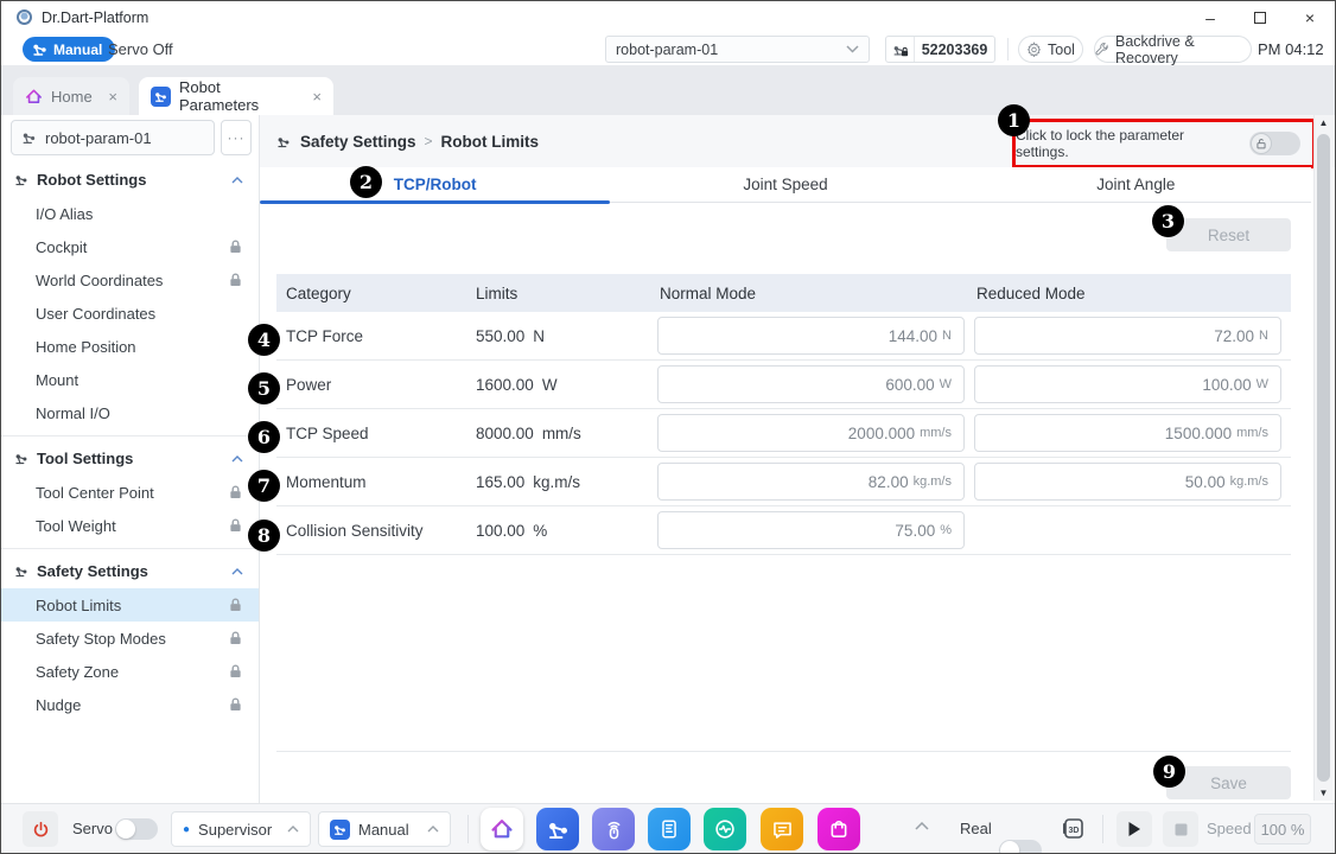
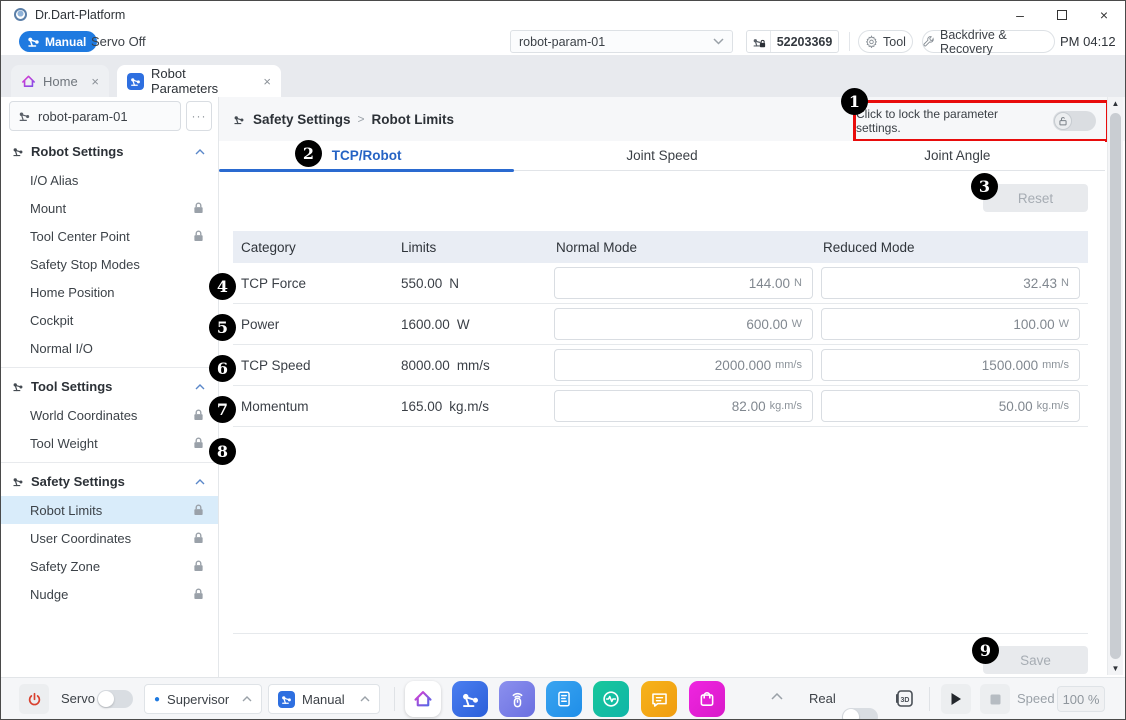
  Dr.Dart-Platform
  –
  ×
  Manual
  Servo Off
  robot-param-01
  52203369
  Tool
  Backdrive & Recovery
  PM 04:12
  Home
  ×
  Robot Parameters
  ×
  robot-param-01
  ···
  Robot Settings
  I/O Alias
- Cockpit
+ Mount
- World Coordinates
+ Tool Center Point
- User Coordinates
+ Safety Stop Modes
  Home Position
- Mount
+ Cockpit
  Normal I/O
  Tool Settings
- Tool Center Point
+ World Coordinates
  Tool Weight
  Safety Settings
  Robot Limits
- Safety Stop Modes
+ User Coordinates
  Safety Zone
  Nudge
  Safety Settings
  >
  Robot Limits
  Click to lock the parameter settings.
  TCP/Robot
  Joint Speed
  Joint Angle
  Reset
  Category
  Limits
  Normal Mode
  Reduced Mode
  TCP Force
  550.00 N
  144.00
  N
- 72.00
+ 32.43
  N
  Power
  1600.00 W
  600.00
  W
  100.00
  W
  TCP Speed
  8000.00 mm/s
  2000.000
  mm/s
  1500.000
  mm/s
  Momentum
  165.00 kg.m/s
  82.00
  kg.m/s
  50.00
  kg.m/s
- Collision Sensitivity
- 100.00 %
- 75.00
- %
  Save
  ▲
  ▼
  Servo
  ●
  Supervisor
  Manual
  Real
  Speed
  100 %
  1
  2
  3
  4
  5
  6
  7
  8
  9
